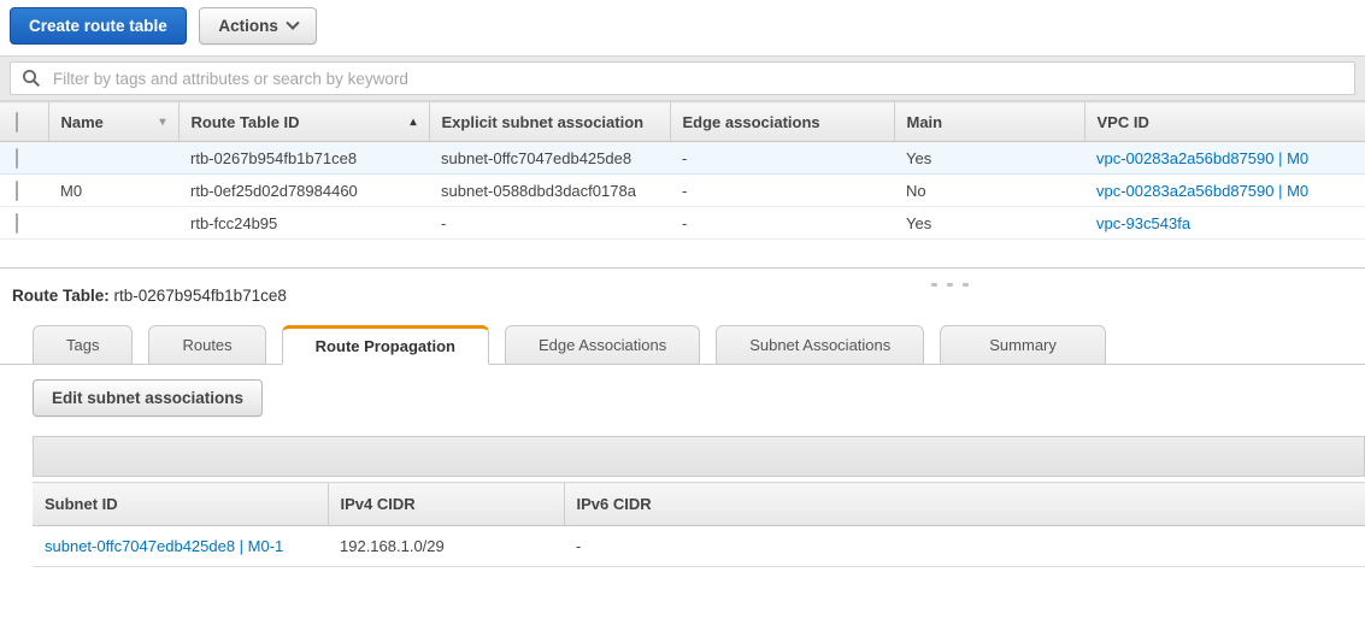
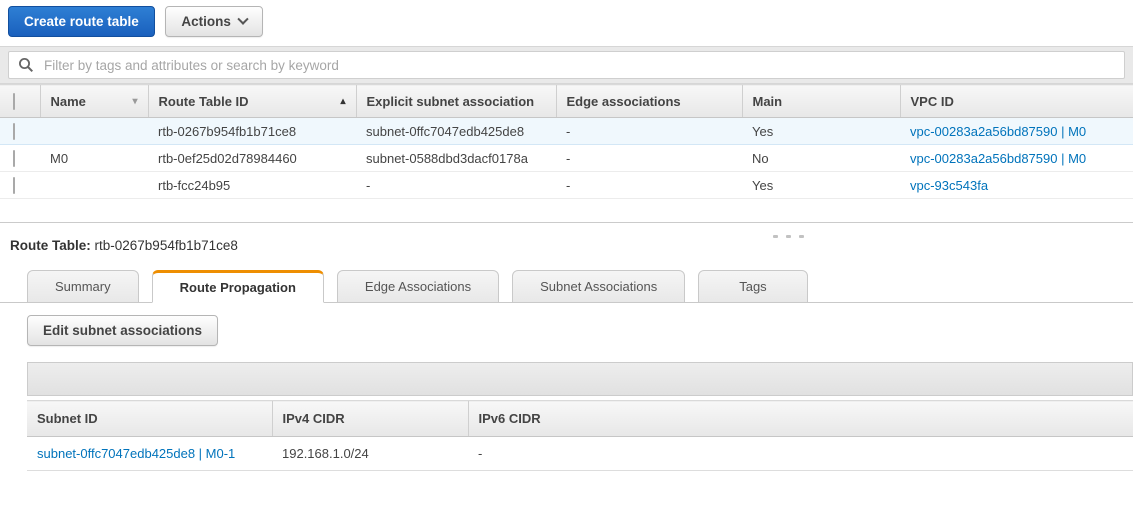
  Create route table Actions
  Filter by tags and attributes or search by keyword
  	Name ▾	Route Table ID ▴	Explicit subnet association	Edge associations	Main	VPC ID
  		rtb-0267b954fb1b71ce8	subnet-0ffc7047edb425de8	-	Yes	vpc-00283a2a56bd87590 | M0
  	M0	rtb-0ef25d02d78984460	subnet-0588dbd3dacf0178a	-	No	vpc-00283a2a56bd87590 | M0
  		rtb-fcc24b95	-	-	Yes	vpc-93c543fa
  Route Table: rtb-0267b954fb1b71ce8
- Tags
+ Summary
- Routes
  Route Propagation
  Edge Associations
  Subnet Associations
- Summary
+ Tags
  Edit subnet associations
  Subnet ID	IPv4 CIDR	IPv6 CIDR
- subnet-0ffc7047edb425de8 | M0-1	192.168.1.0/29	-
+ subnet-0ffc7047edb425de8 | M0-1	192.168.1.0/24	-
